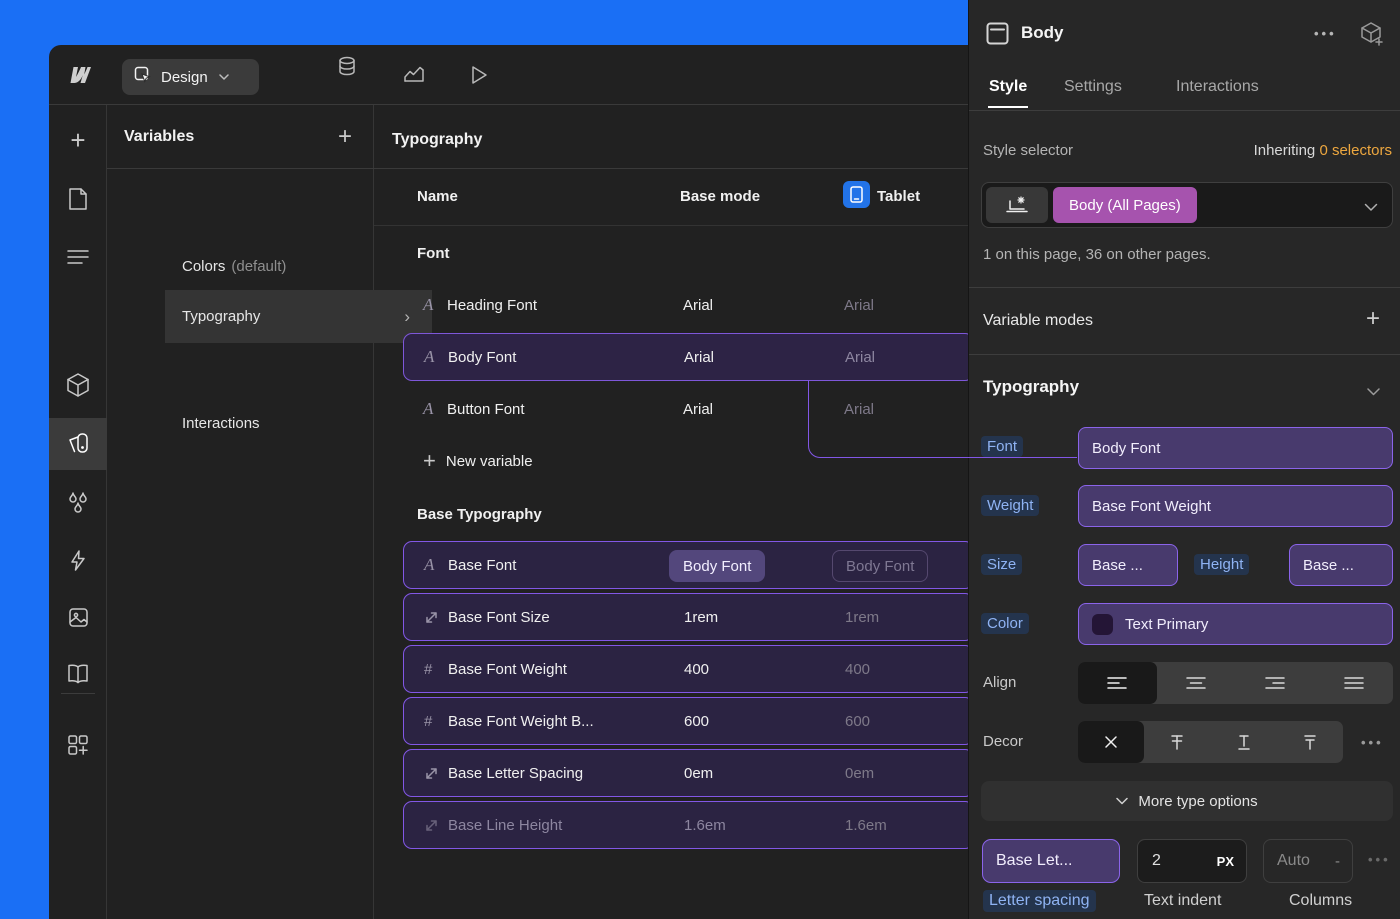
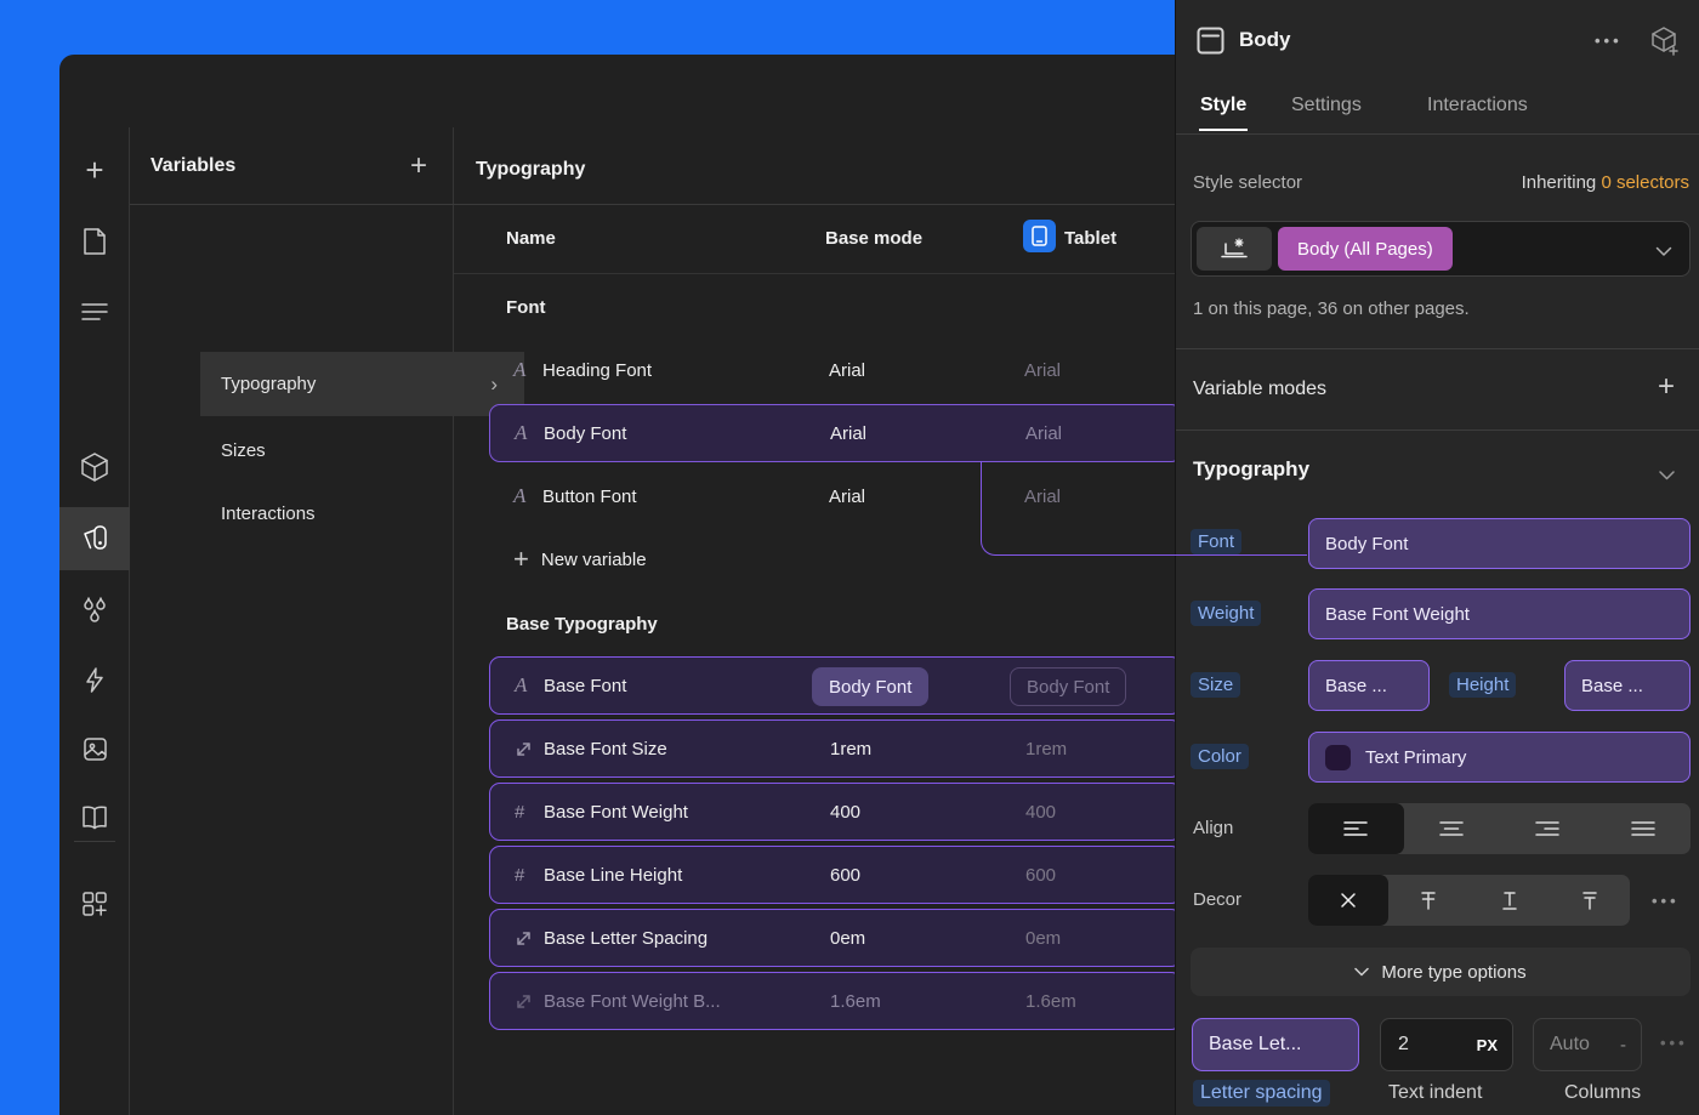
- Design
  +
  Variables
  +
- Colors
- (default)
  Typography
  ›
+ Sizes
  Interactions
  Typography
  Name
  Base mode
  Tablet
  Font
  Heading Font
  Arial
  Arial
  Body Font
  Arial
  Arial
  Button Font
  Arial
  Arial
  +
  New variable
  Base Typography
  Base Font
  Body Font
  Body Font
  Base Font Size
  1rem
  1rem
  Base Font Weight
  400
  400
- Base Font Weight B...
+ Base Line Height
  600
  600
  Base Letter Spacing
  0em
  0em
- Base Line Height
+ Base Font Weight B...
  1.6em
  1.6em
  Body
  •••
  Style
  Settings
  Interactions
  Style selector
  Inheriting 0 selectors
  Body (All Pages)
  1 on this page, 36 on other pages.
  Variable modes
  +
  Typography
  Font
  Body Font
  Weight
  Base Font Weight
  Size
  Base ...
  Height
  Base ...
  Color
  Text Primary
  Align
  Decor
  •••
  More type options
  Base Let...
  2
  PX
  Auto
  -
  •••
  Letter spacing
  Text indent
  Columns
